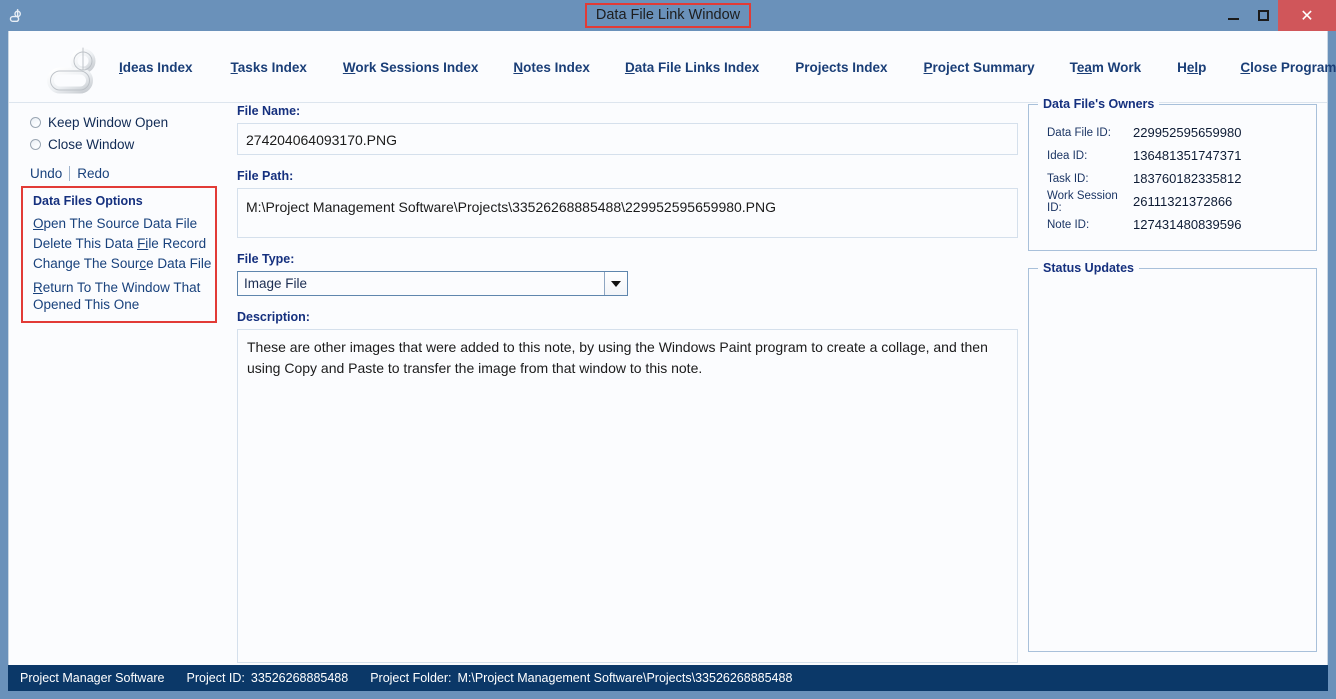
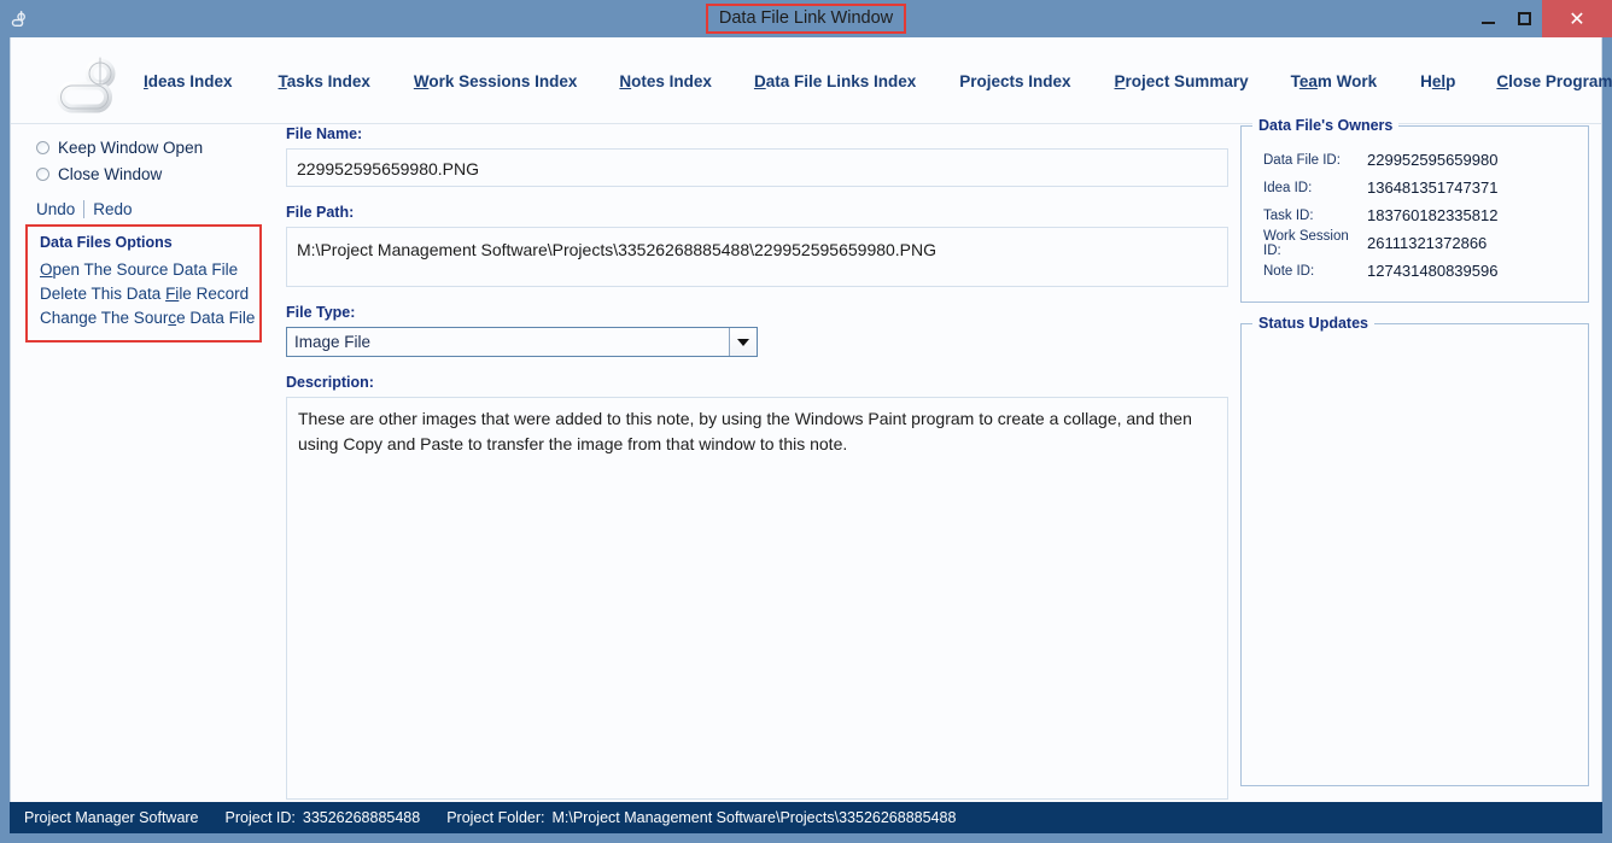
  Data File Link Window
  ✕
  Ideas Index
  Tasks Index
  Work Sessions Index
  Notes Index
  Data File Links Index
  Projects Index
  Project Summary
  Team Work
  Help
  Close Program
  Keep Window Open
  Close Window
  Undo
  Redo
  Data Files Options
  Open The Source Data File
  Delete This Data File Record
  Change The Source Data File
- Return To The Window That Opened This One
  File Name:
- 274204064093170.PNG
+ 229952595659980.PNG
  File Path:
  M:\Project Management Software\Projects\33526268885488\229952595659980.PNG
  File Type:
  Image File
  Description:
  These are other images that were added to this note, by using the Windows Paint program to create a collage, and then using Copy and Paste to transfer the image from that window to this note.
  Data File's Owners
  Data File ID:
  229952595659980
  Idea ID:
  136481351747371
  Task ID:
  183760182335812
  Work Session ID:
  26111321372866
  Note ID:
  127431480839596
  Status Updates
  Project Manager Software
  Project ID:
  33526268885488
  Project Folder:
  M:\Project Management Software\Projects\33526268885488
